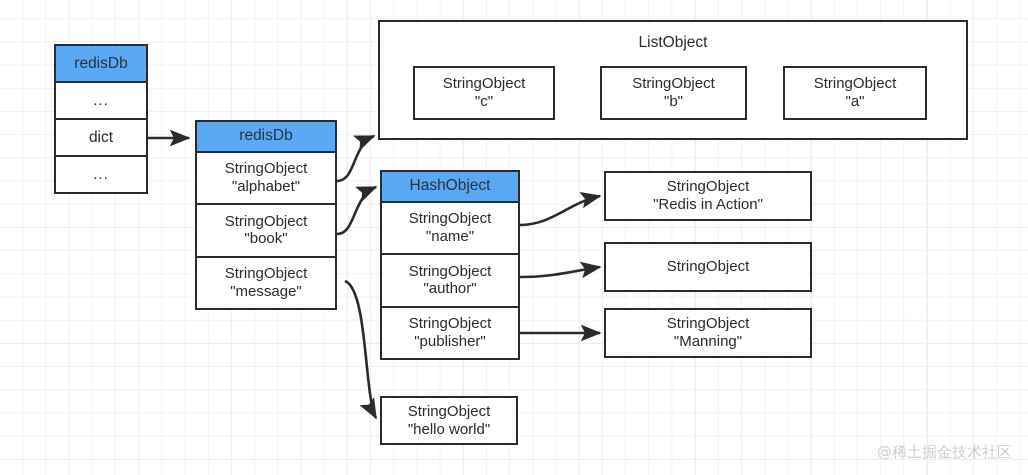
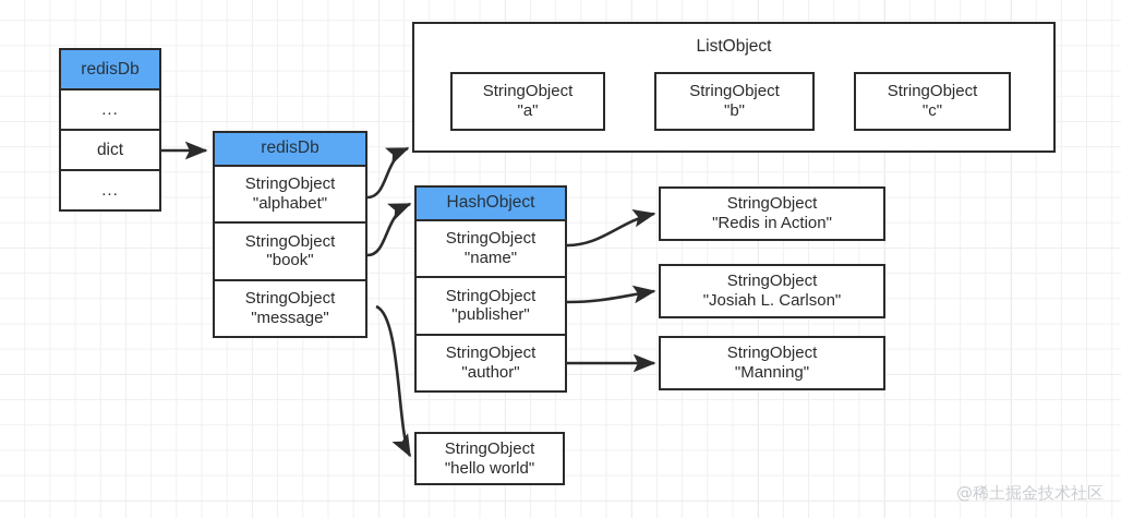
  redisDb
  ...
  dict
  ...
  redisDb
  StringObject
  "alphabet"
  StringObject
  "book"
  StringObject
  "message"
  ListObject
  StringObject
- "c"
+ "a"
  StringObject
  "b"
  StringObject
- "a"
+ "c"
  HashObject
  StringObject
  "name"
  StringObject
- "author"
+ "publisher"
  StringObject
- "publisher"
+ "author"
  StringObject
  "Redis in Action"
  StringObject
+ "Josiah L. Carlson"
  StringObject
  "Manning"
  StringObject
  "hello world"
  @稀土掘金技术社区
